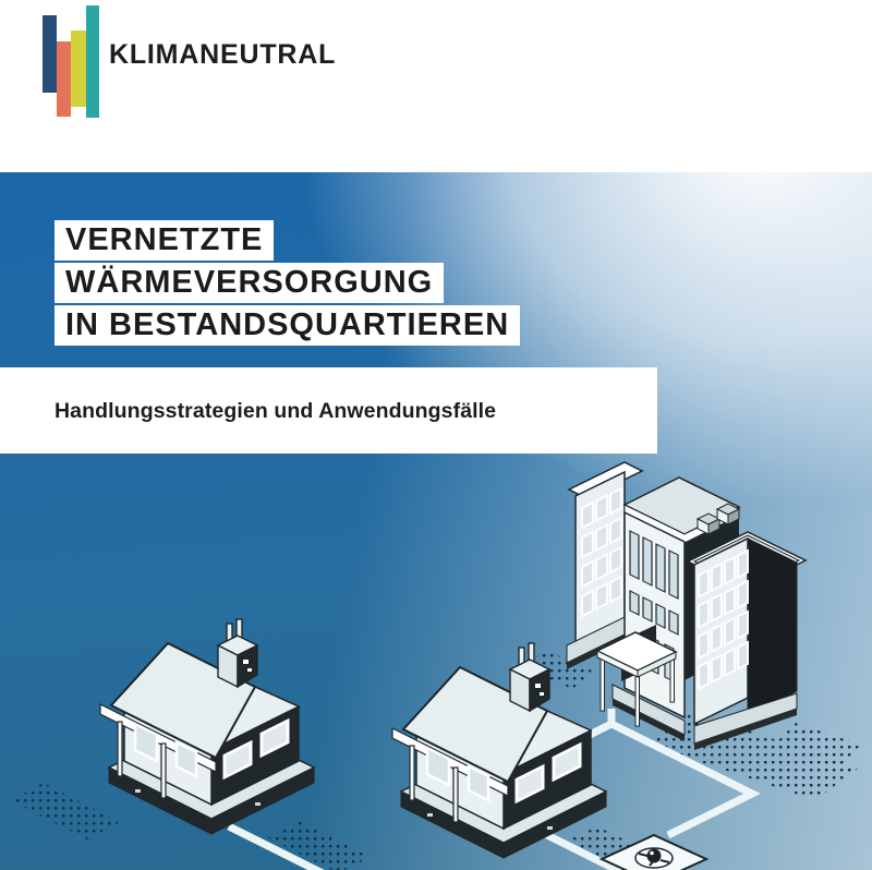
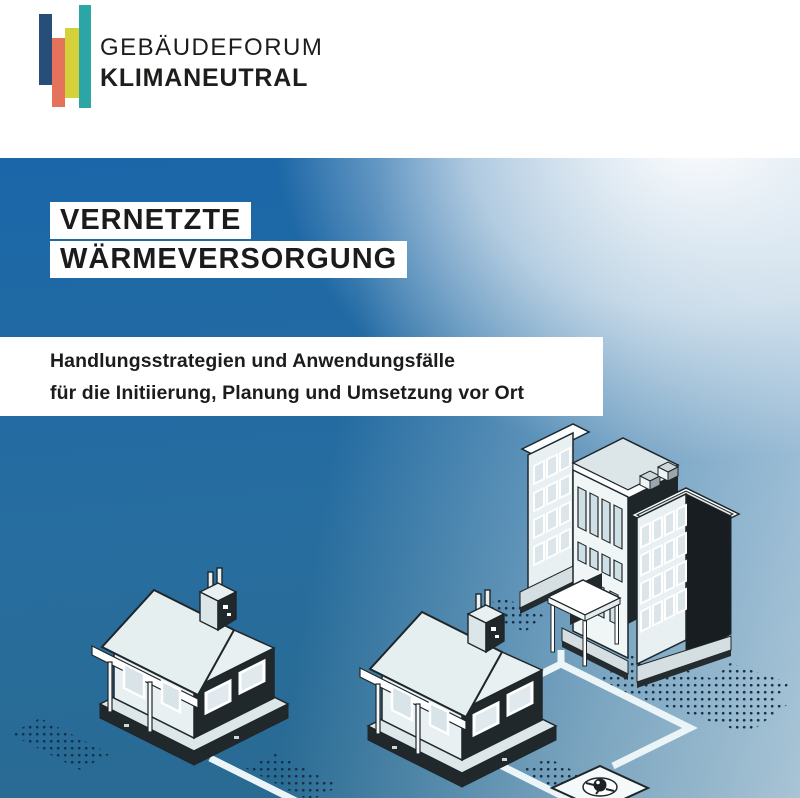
+ GEBÄUDEFORUM
  KLIMANEUTRAL
  VERNETZTE
  WÄRMEVERSORGUNG
- IN BESTANDSQUARTIEREN
  Handlungsstrategien und Anwendungsfälle
+ für die Initiierung, Planung und Umsetzung vor Ort
